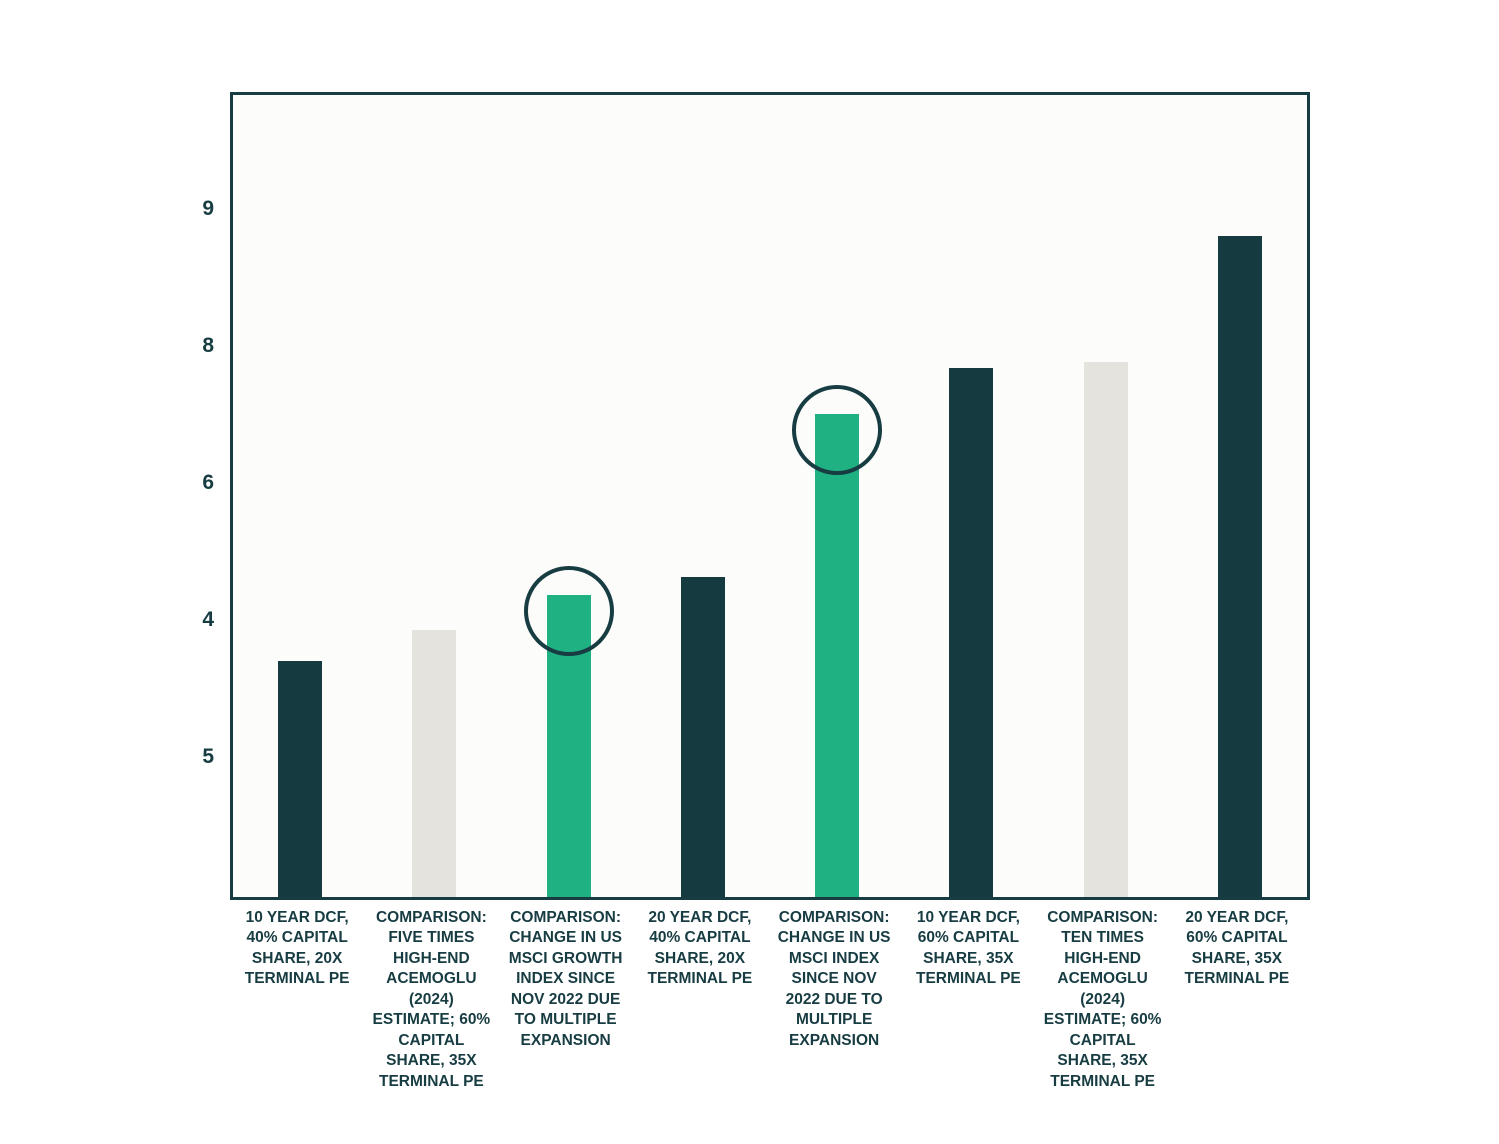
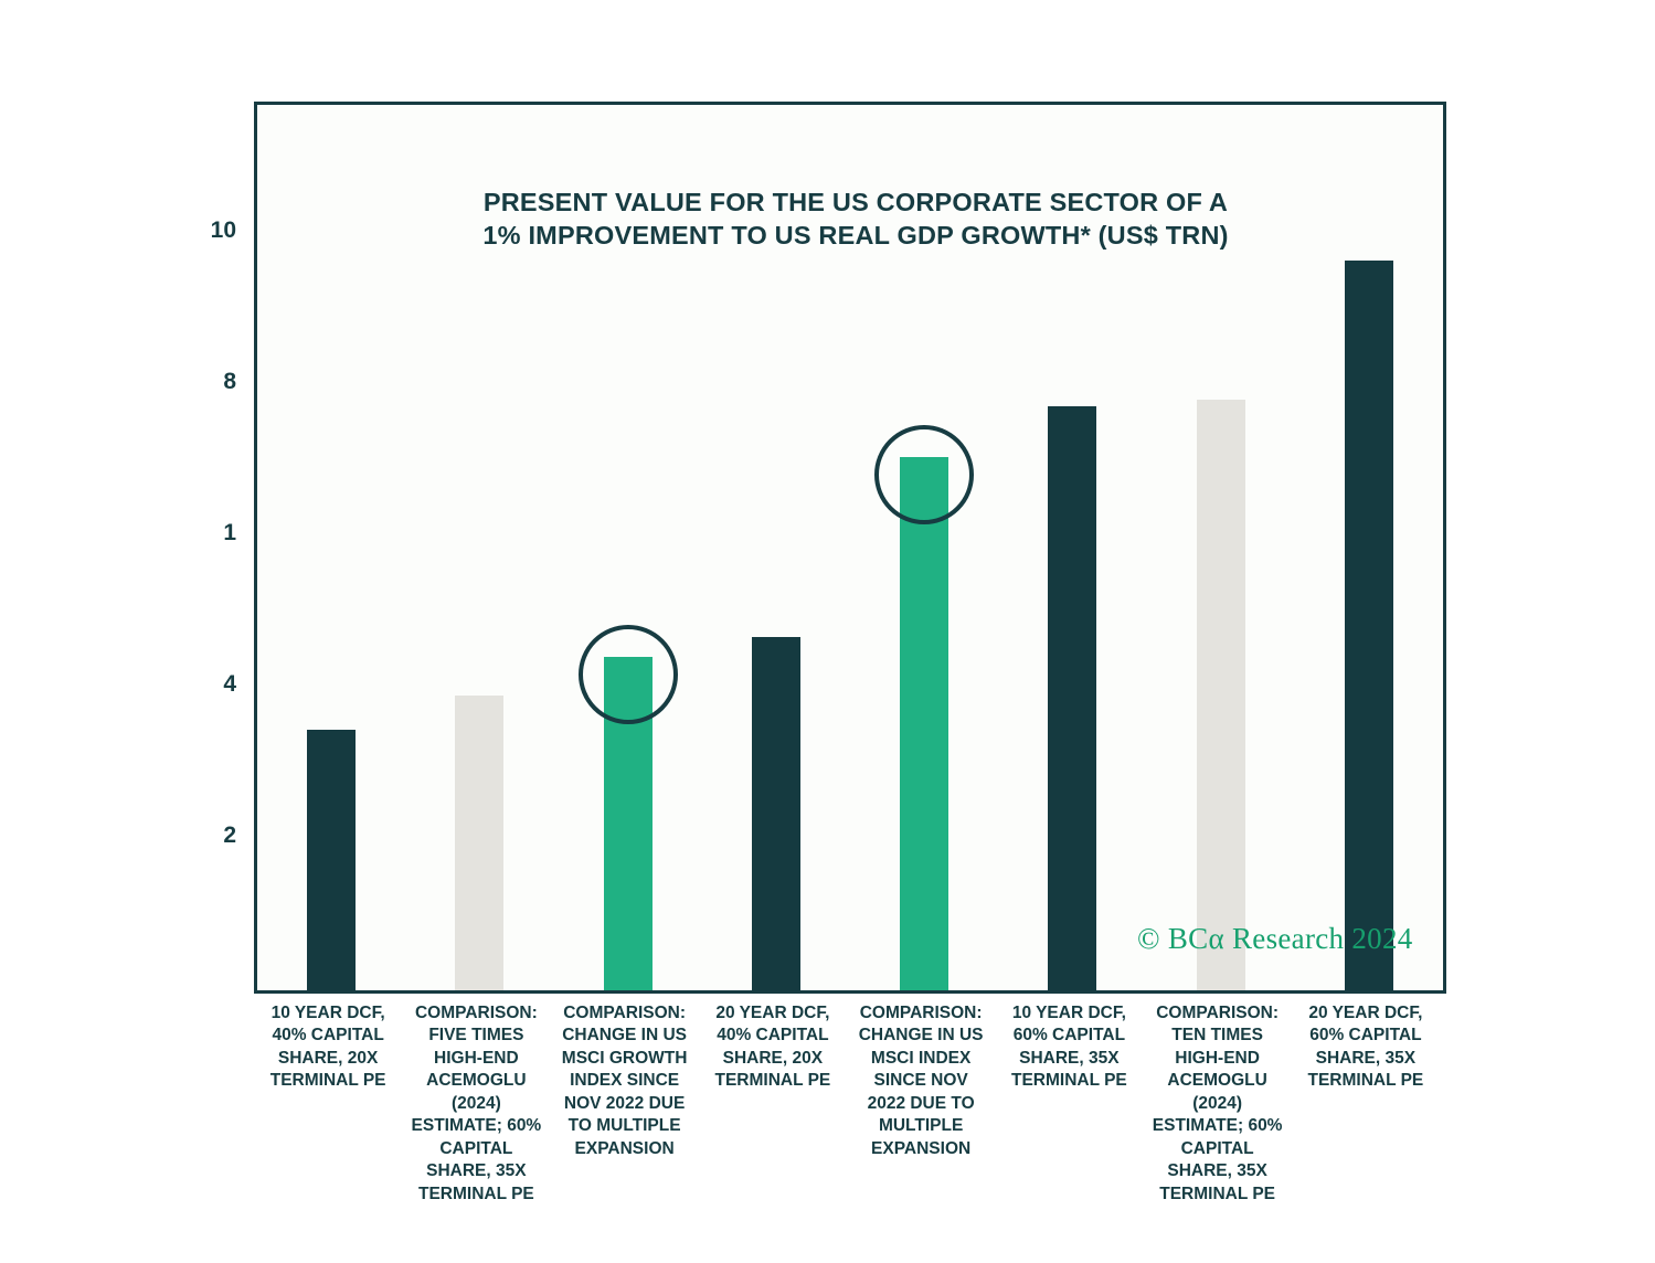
- 9
+ 10
  8
- 6
+ 1
  4
- 5
+ 2
+ PRESENT VALUE FOR THE US CORPORATE SECTOR OF A
+ 1% IMPROVEMENT TO US REAL GDP GROWTH* (US$ TRN)
+ © BCα Research 2024
  10 YEAR DCF,
  40% CAPITAL
  SHARE, 20X
  TERMINAL PE
  COMPARISON:
  FIVE TIMES
  HIGH-END
  ACEMOGLU
  (2024)
  ESTIMATE; 60%
  CAPITAL
  SHARE, 35X
  TERMINAL PE
  COMPARISON:
  CHANGE IN US
  MSCI GROWTH
  INDEX SINCE
  NOV 2022 DUE
  TO MULTIPLE
  EXPANSION
  20 YEAR DCF,
  40% CAPITAL
  SHARE, 20X
  TERMINAL PE
  COMPARISON:
  CHANGE IN US
  MSCI INDEX
  SINCE NOV
  2022 DUE TO
  MULTIPLE
  EXPANSION
  10 YEAR DCF,
  60% CAPITAL
  SHARE, 35X
  TERMINAL PE
  COMPARISON:
  TEN TIMES
  HIGH-END
  ACEMOGLU
  (2024)
  ESTIMATE; 60%
  CAPITAL
  SHARE, 35X
  TERMINAL PE
  20 YEAR DCF,
  60% CAPITAL
  SHARE, 35X
  TERMINAL PE
